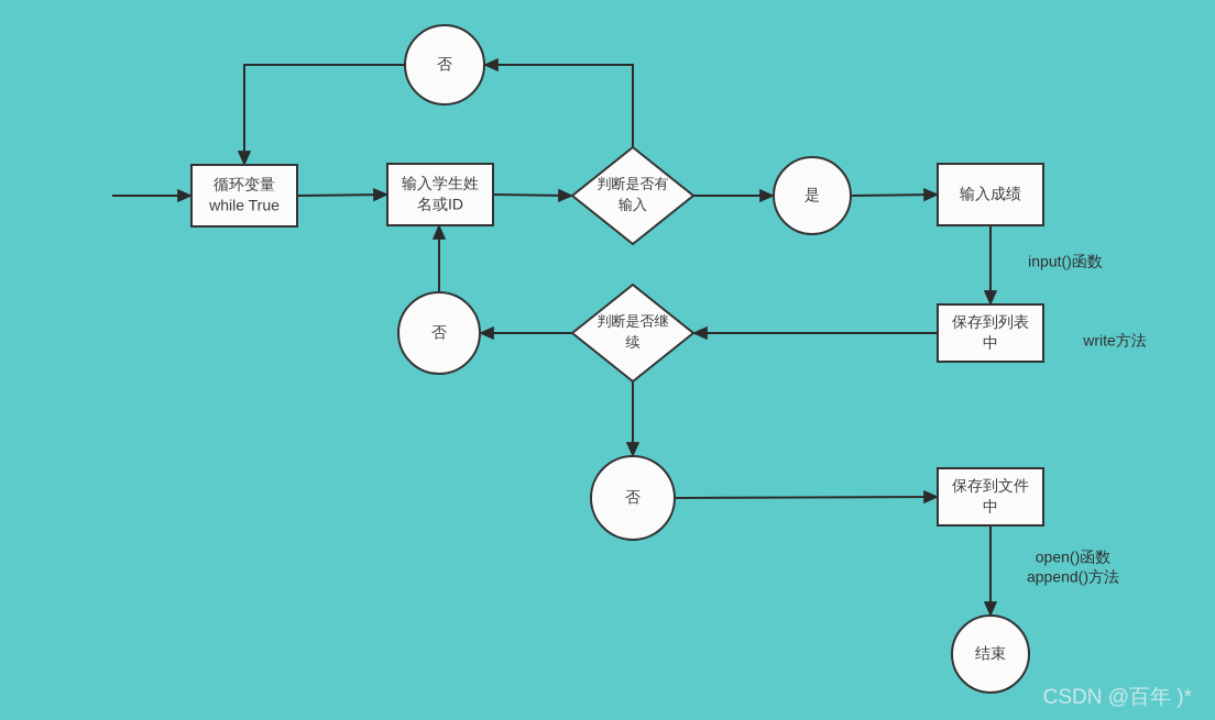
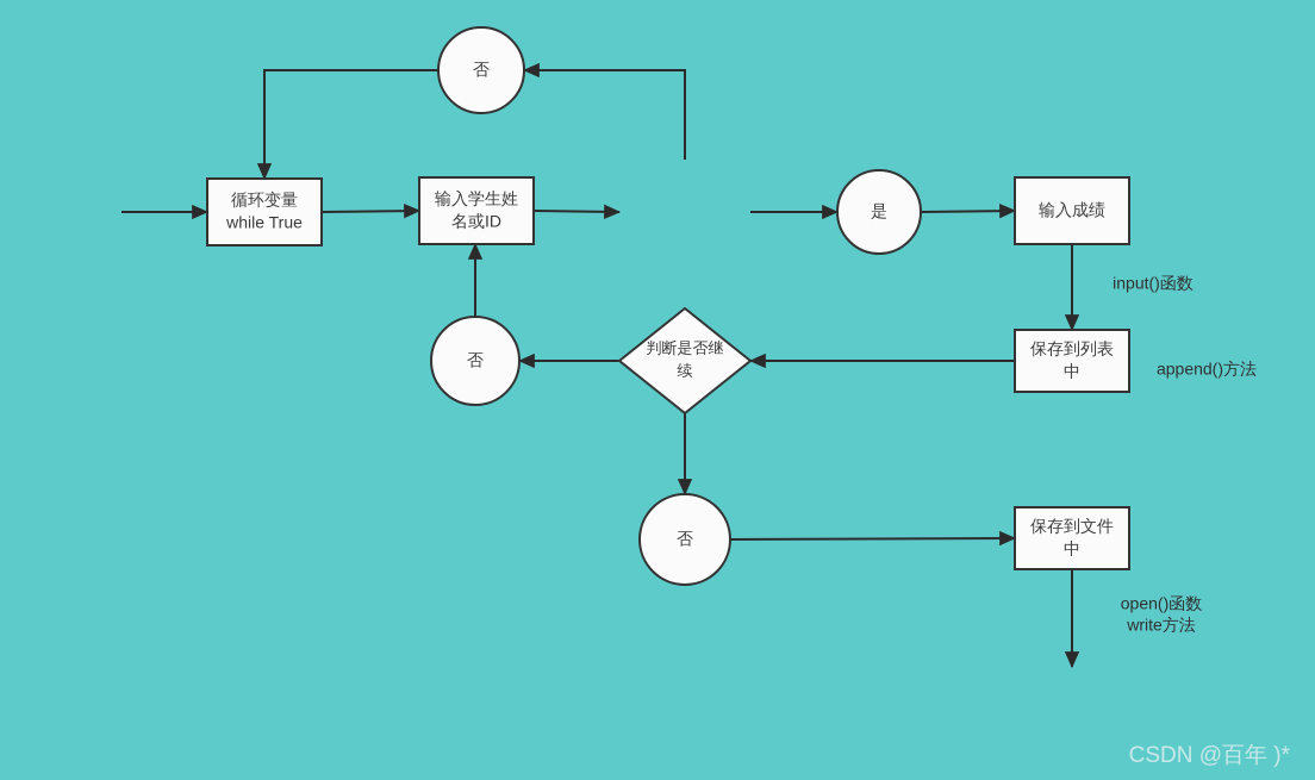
  循环变量 while True
  输入学生姓名或ID
- 判断是否有输入
  是
  否
  输入成绩
  保存到列表中
  判断是否继续
  否
  否
  保存到文件中
- 结束
  input()函数
- write方法
+ append()方法
  open()函数
- append()方法
+ write方法
  CSDN @百年 )*
